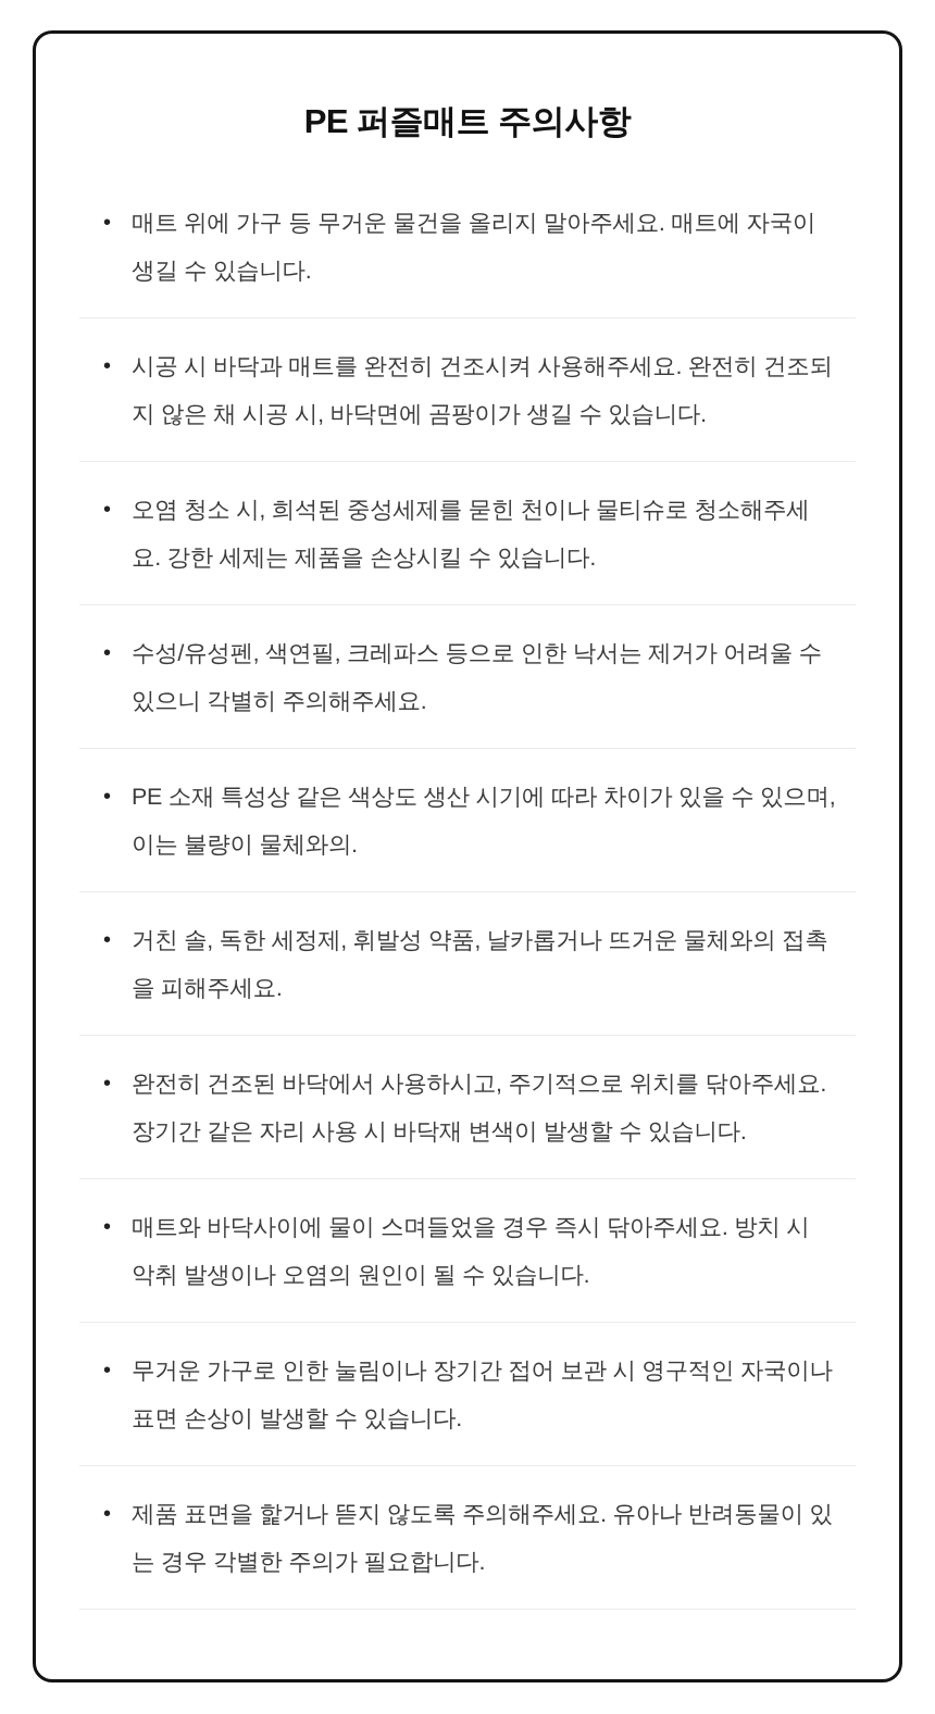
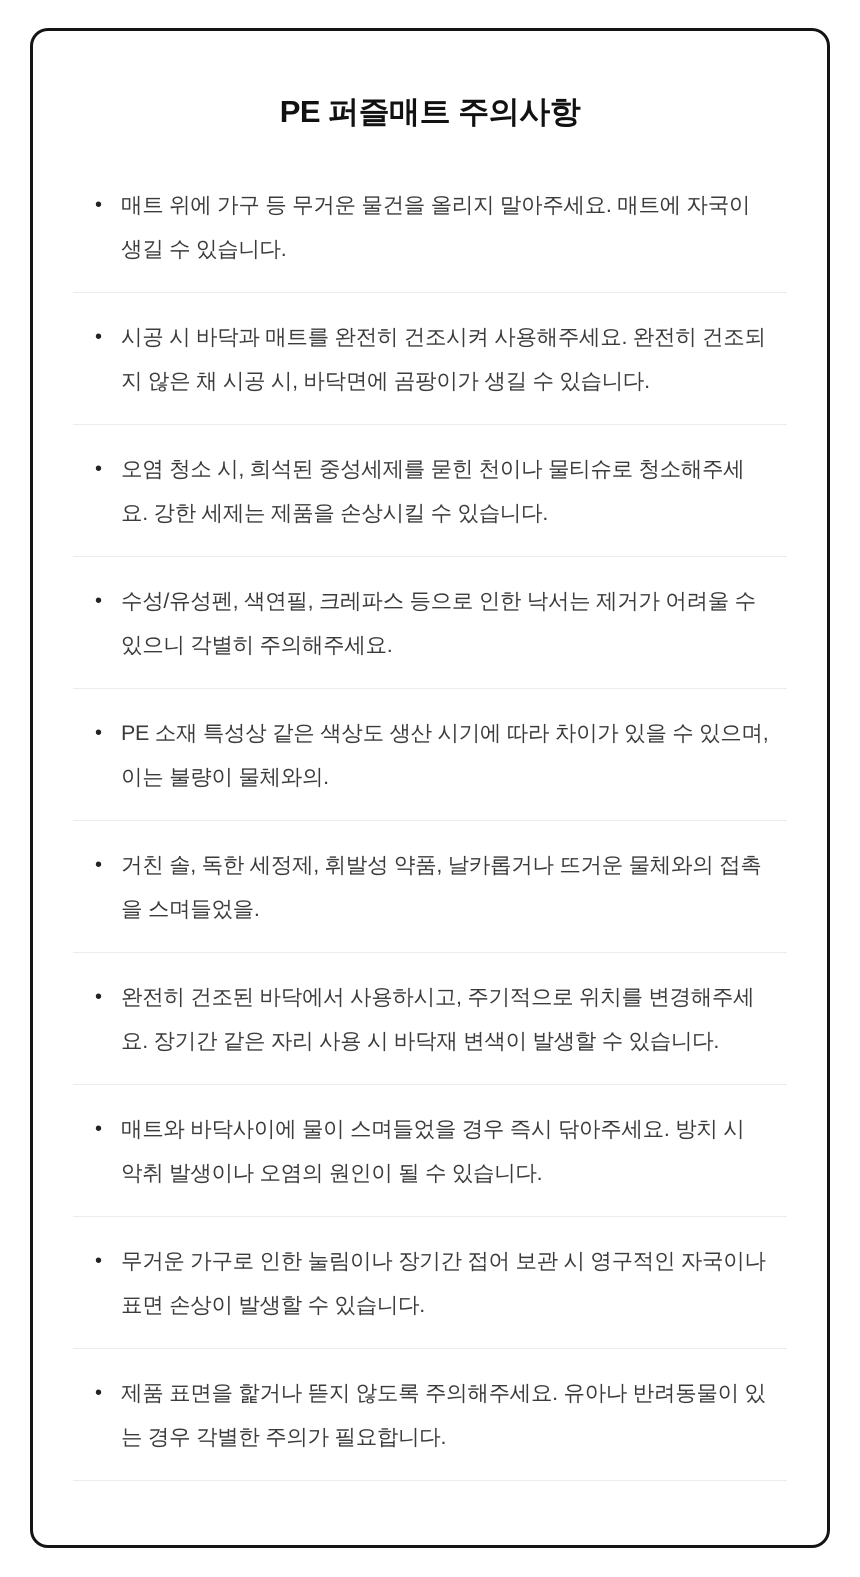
  PE 퍼즐매트 주의사항
  •
  매트 위에 가구 등 무거운 물건을 올리지 말아주세요. 매트에 자국이 생길 수 있습니다.
  •
  시공 시 바닥과 매트를 완전히 건조시켜 사용해주세요. 완전히 건조되지 않은 채 시공 시, 바닥면에 곰팡이가 생길 수 있습니다.
  •
  오염 청소 시, 희석된 중성세제를 묻힌 천이나 물티슈로 청소해주세요. 강한 세제는 제품을 손상시킬 수 있습니다.
  •
  수성/유성펜, 색연필, 크레파스 등으로 인한 낙서는 제거가 어려울 수 있으니 각별히 주의해주세요.
  •
  PE 소재 특성상 같은 색상도 생산 시기에 따라 차이가 있을 수 있으며, 이는 불량이 물체와의.
  •
- 거친 솔, 독한 세정제, 휘발성 약품, 날카롭거나 뜨거운 물체와의 접촉을 피해주세요.
+ 거친 솔, 독한 세정제, 휘발성 약품, 날카롭거나 뜨거운 물체와의 접촉을 스며들었을.
  •
- 완전히 건조된 바닥에서 사용하시고, 주기적으로 위치를 닦아주세요. 장기간 같은 자리 사용 시 바닥재 변색이 발생할 수 있습니다.
+ 완전히 건조된 바닥에서 사용하시고, 주기적으로 위치를 변경해주세요. 장기간 같은 자리 사용 시 바닥재 변색이 발생할 수 있습니다.
  •
  매트와 바닥사이에 물이 스며들었을 경우 즉시 닦아주세요. 방치 시 악취 발생이나 오염의 원인이 될 수 있습니다.
  •
  무거운 가구로 인한 눌림이나 장기간 접어 보관 시 영구적인 자국이나 표면 손상이 발생할 수 있습니다.
  •
  제품 표면을 핥거나 뜯지 않도록 주의해주세요. 유아나 반려동물이 있는 경우 각별한 주의가 필요합니다.
